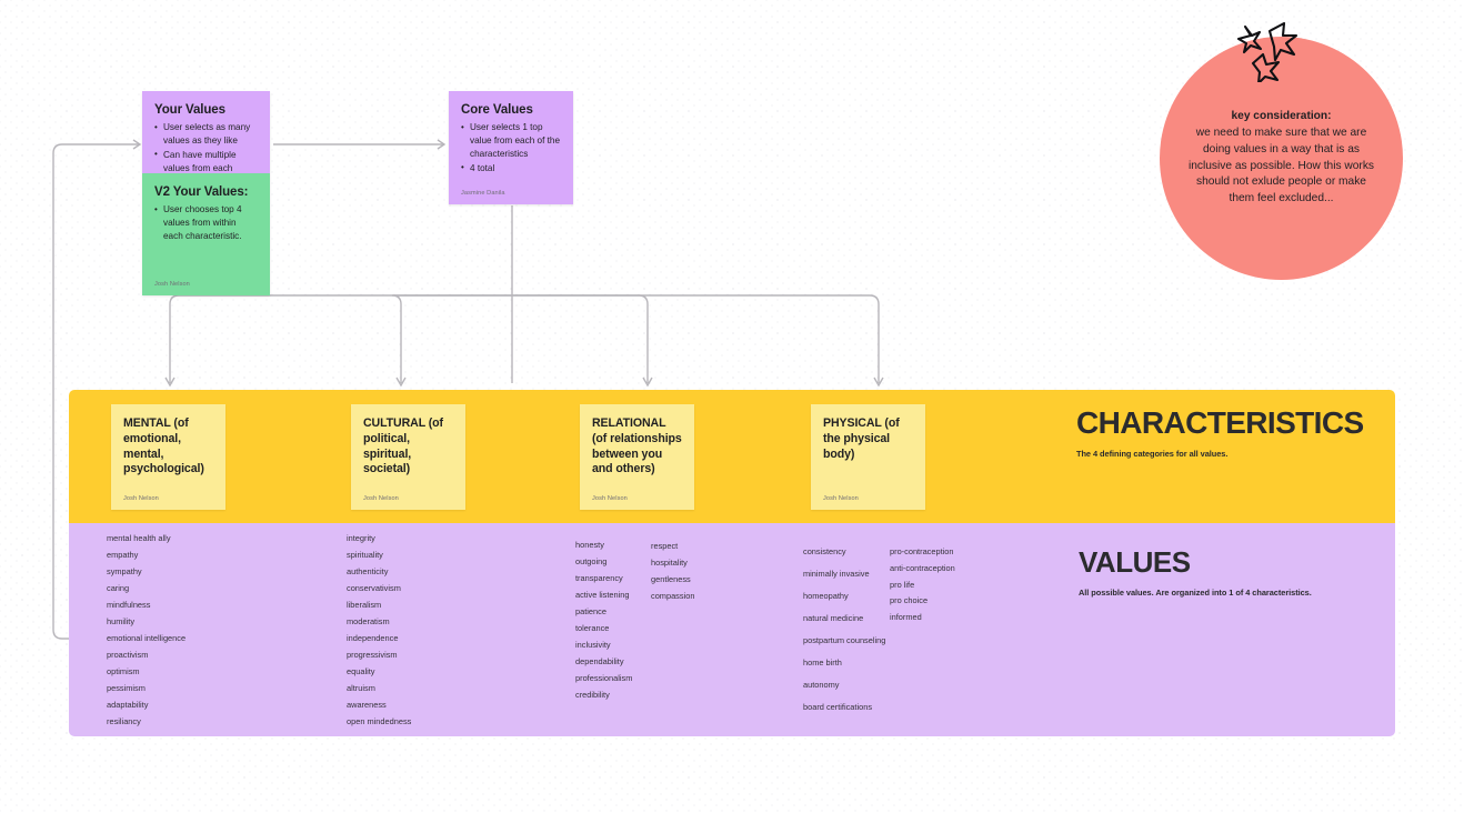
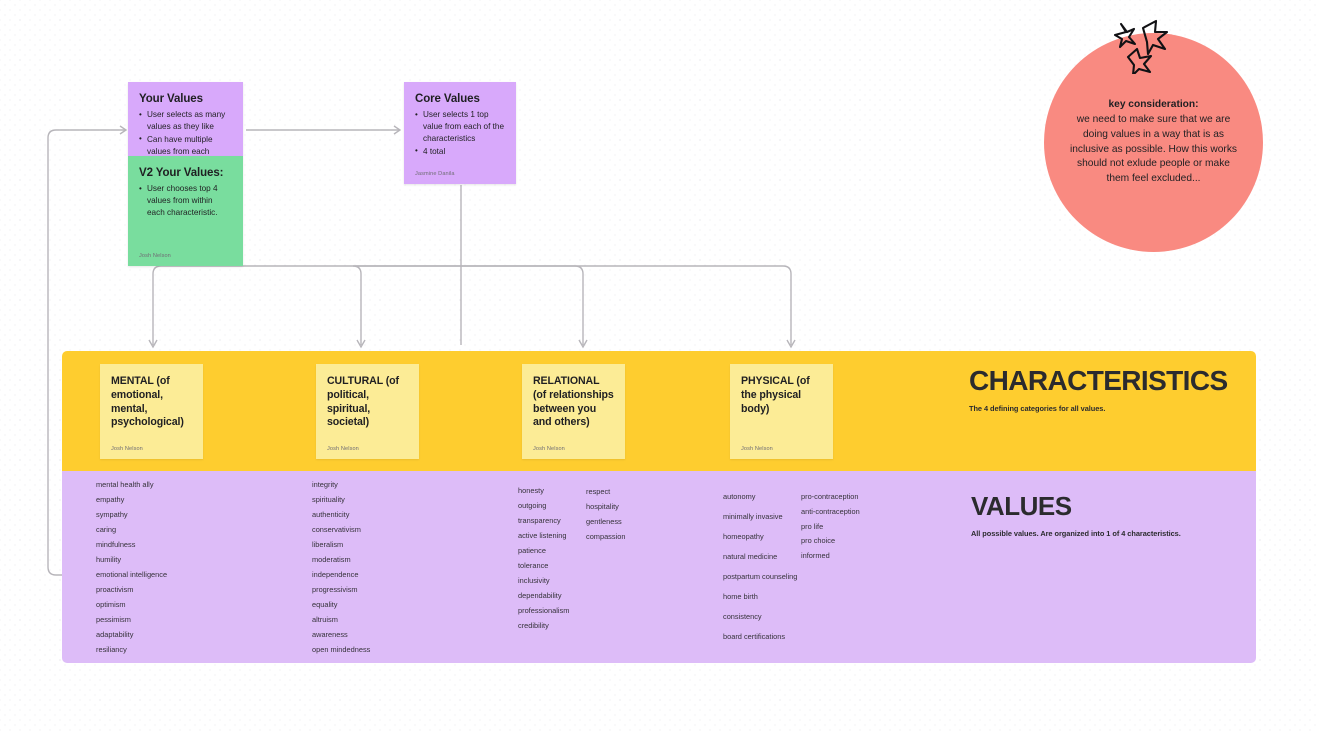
  Your Values
  User selects as many values as they like
  V2 Your Values:
  User chooses top 4 values from within each characteristic.
  Core Values
  User selects 1 top value from each of the characteristics
  4 total
  key consideration:
  we need to make sure that we are doing values in a way that is as inclusive as possible. How this works should not exlude people or make them feel excluded...
  MENTAL (of emotional, mental, psychological)
  CULTURAL (of political, spiritual, societal)
  RELATIONAL (of relationships between you and others)
  PHYSICAL (of the physical body)
  CHARACTERISTICS
  The 4 defining categories for all values.
  mental health ally
  empathy
  sympathy
  caring
  mindfulness
  humility
  emotional intelligence
  proactivism
  optimism
  pessimism
  adaptability
  resiliancy
  integrity
  spirituality
  authenticity
  conservativism
  liberalism
  moderatism
  independence
  progressivism
  equality
  altruism
  awareness
  open mindedness
  honesty
  outgoing
  transparency
  active listening
  patience
  tolerance
  inclusivity
  dependability
  professionalism
  credibility
  respect
  hospitality
  gentleness
  compassion
- consistency
+ autonomy
  minimally invasive
  homeopathy
  natural medicine
  postpartum counseling
  home birth
- autonomy
+ consistency
  board certifications
  pro-contraception
  anti-contraception
  pro life
  pro choice
  informed
  VALUES
  All possible values. Are organized into 1 of 4 characteristics.
